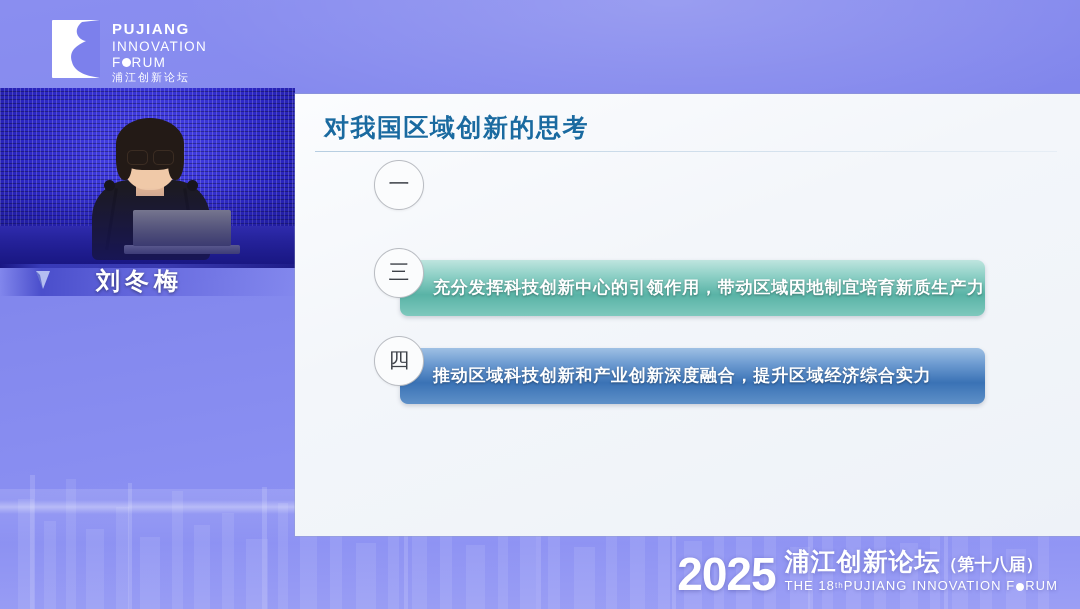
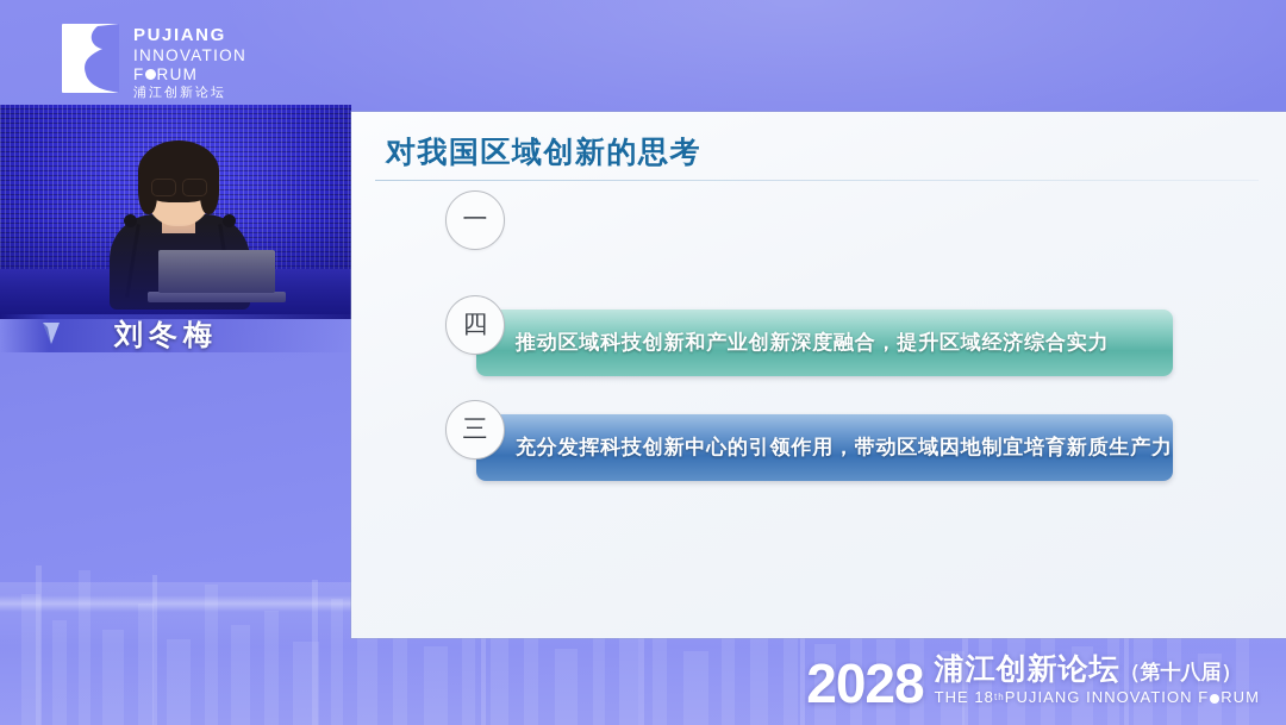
  PUJIANG
  INNOVATION
  F RUM
  浦江创新论坛
  刘冬梅
  对我国区域创新的思考
  一
- 充分发挥科技创新中心的引领作用，带动区域因地制宜培育新质生产力
+ 推动区域科技创新和产业创新深度融合，提升区域经济综合实力
- 三
+ 四
- 推动区域科技创新和产业创新深度融合，提升区域经济综合实力
+ 充分发挥科技创新中心的引领作用，带动区域因地制宜培育新质生产力
- 四
+ 三
- 2025
+ 2028
  浦江创新论坛
  （第十八届）
  THE 18
  th
  PUJIANG INNOVATION F
  RUM
